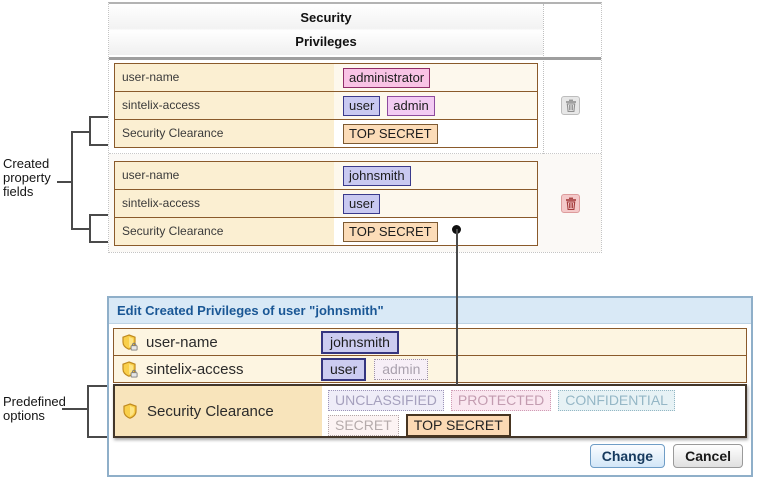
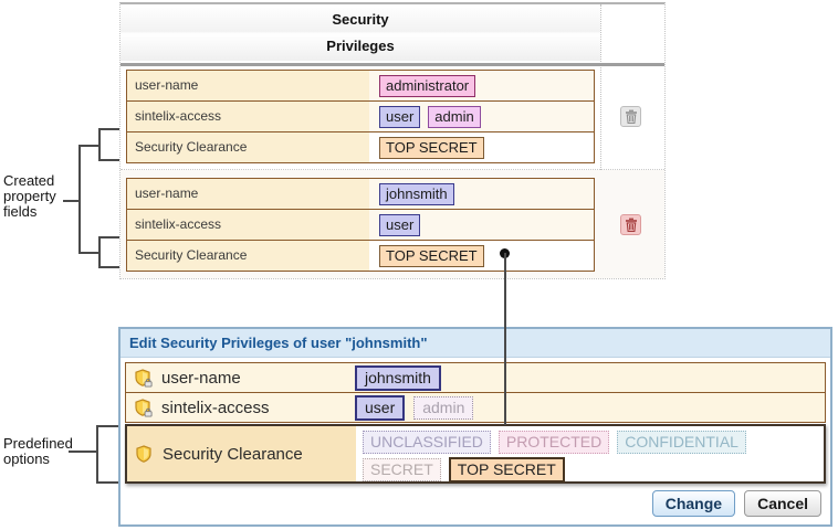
  Created
  property
  fields
  Predefined
  options
  Security
  Privileges
  user-name
  administrator
  sintelix-access
  user
  admin
  Security Clearance
  TOP SECRET
  user-name
  johnsmith
  sintelix-access
  user
  Security Clearance
  TOP SECRET
- Edit Created Privileges of user "johnsmith"
+ Edit Security Privileges of user "johnsmith"
  user-name
  johnsmith
  sintelix-access
  user
  admin
  Security Clearance
  UNCLASSIFIED PROTECTED CONFIDENTIAL
  SECRET TOP SECRET
  Change
  Cancel
